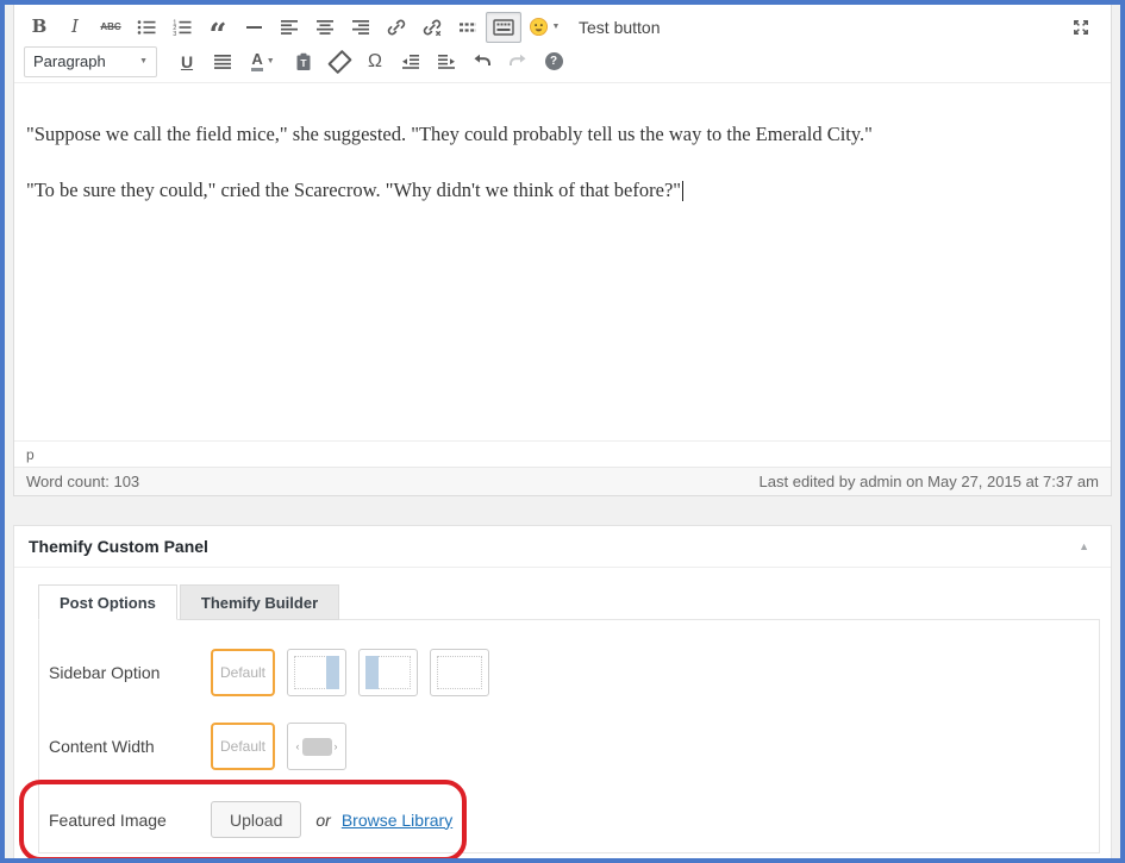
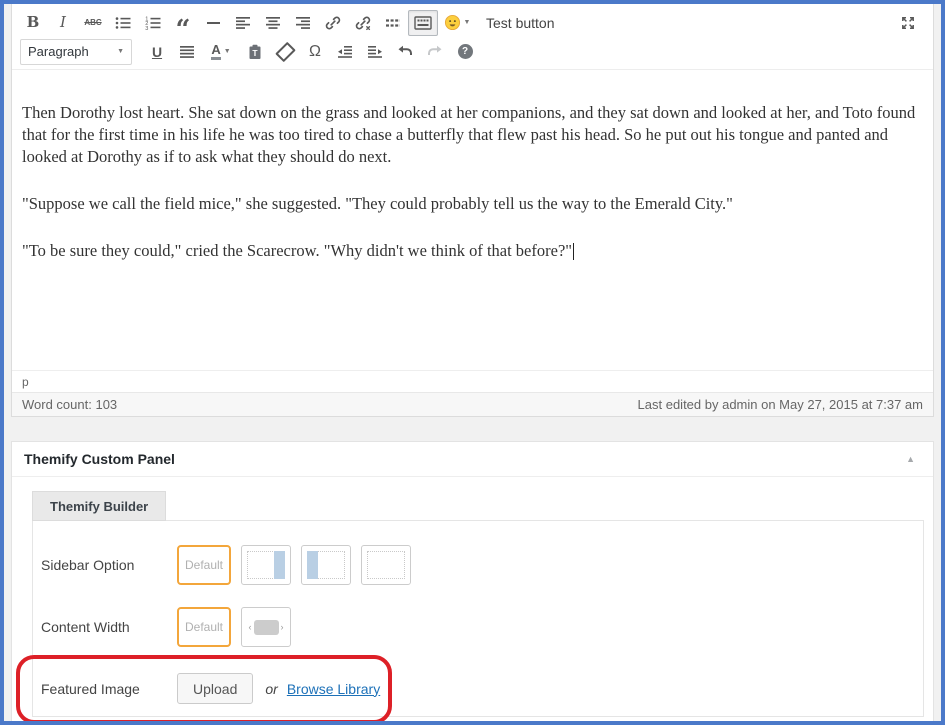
  B
  I
  ABC
  Test button
  Paragraph
  U
  A
  T
  Ω
  ?
+ Then Dorothy lost heart. She sat down on the grass and looked at her companions, and they sat down and looked at her, and Toto found that for the first time in his life he was too tired to chase a butterfly that flew past his head. So he put out his tongue and panted and looked at Dorothy as if to ask what they should do next.
  "Suppose we call the field mice," she suggested. "They could probably tell us the way to the Emerald City."
  "To be sure they could," cried the Scarecrow. "Why didn't we think of that before?"
  p
  Word count: 103
  Last edited by admin on May 27, 2015 at 7:37 am
  Themify Custom Panel
  ▲
- Post Options
  Themify Builder
  Sidebar Option
  Default
  Content Width
  Default
  ‹
  ›
  Featured Image
  Upload
  or
  Browse Library
